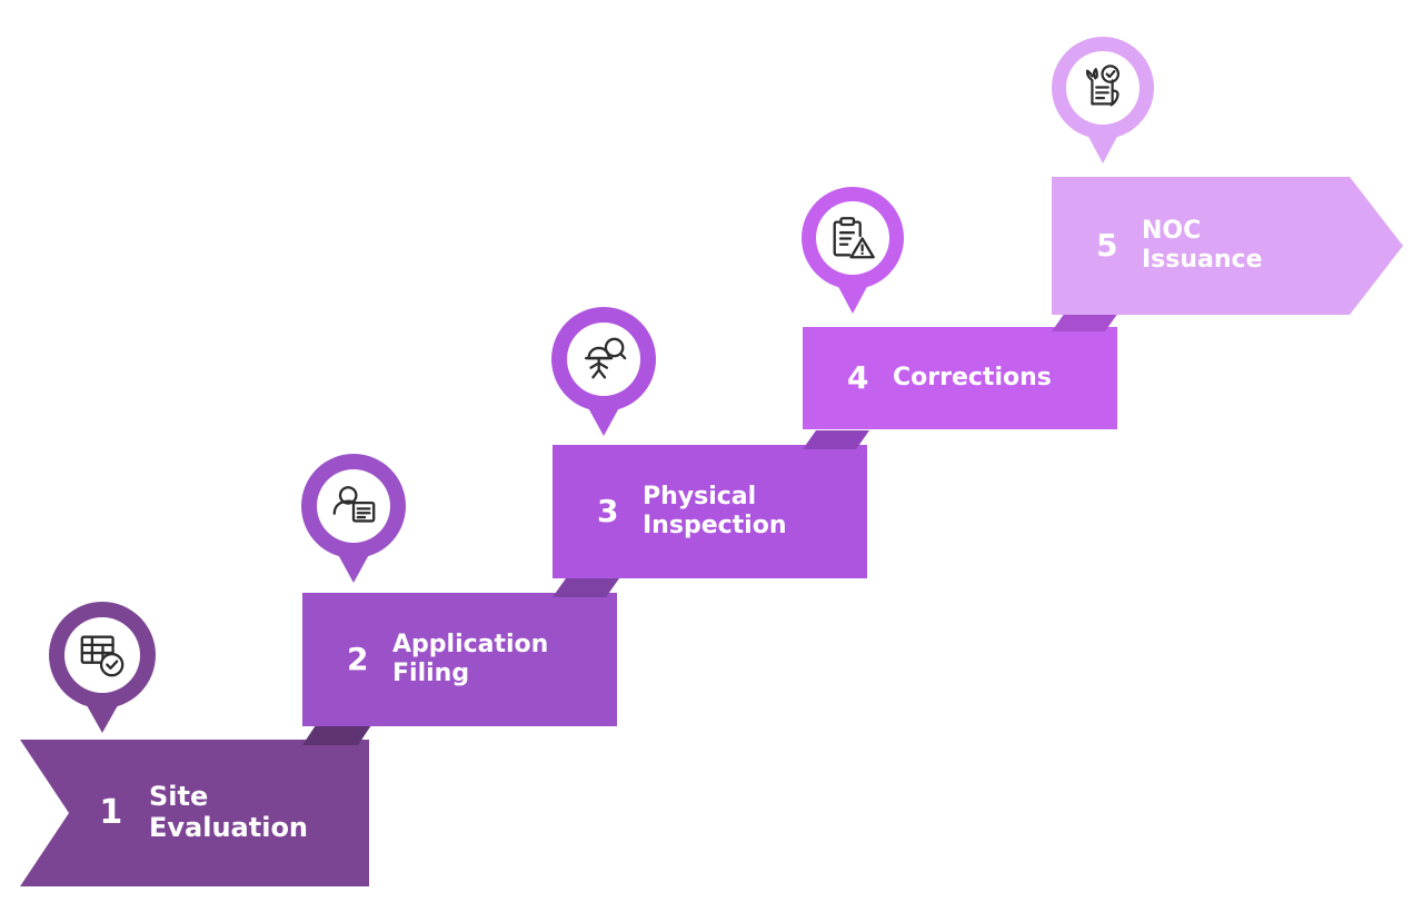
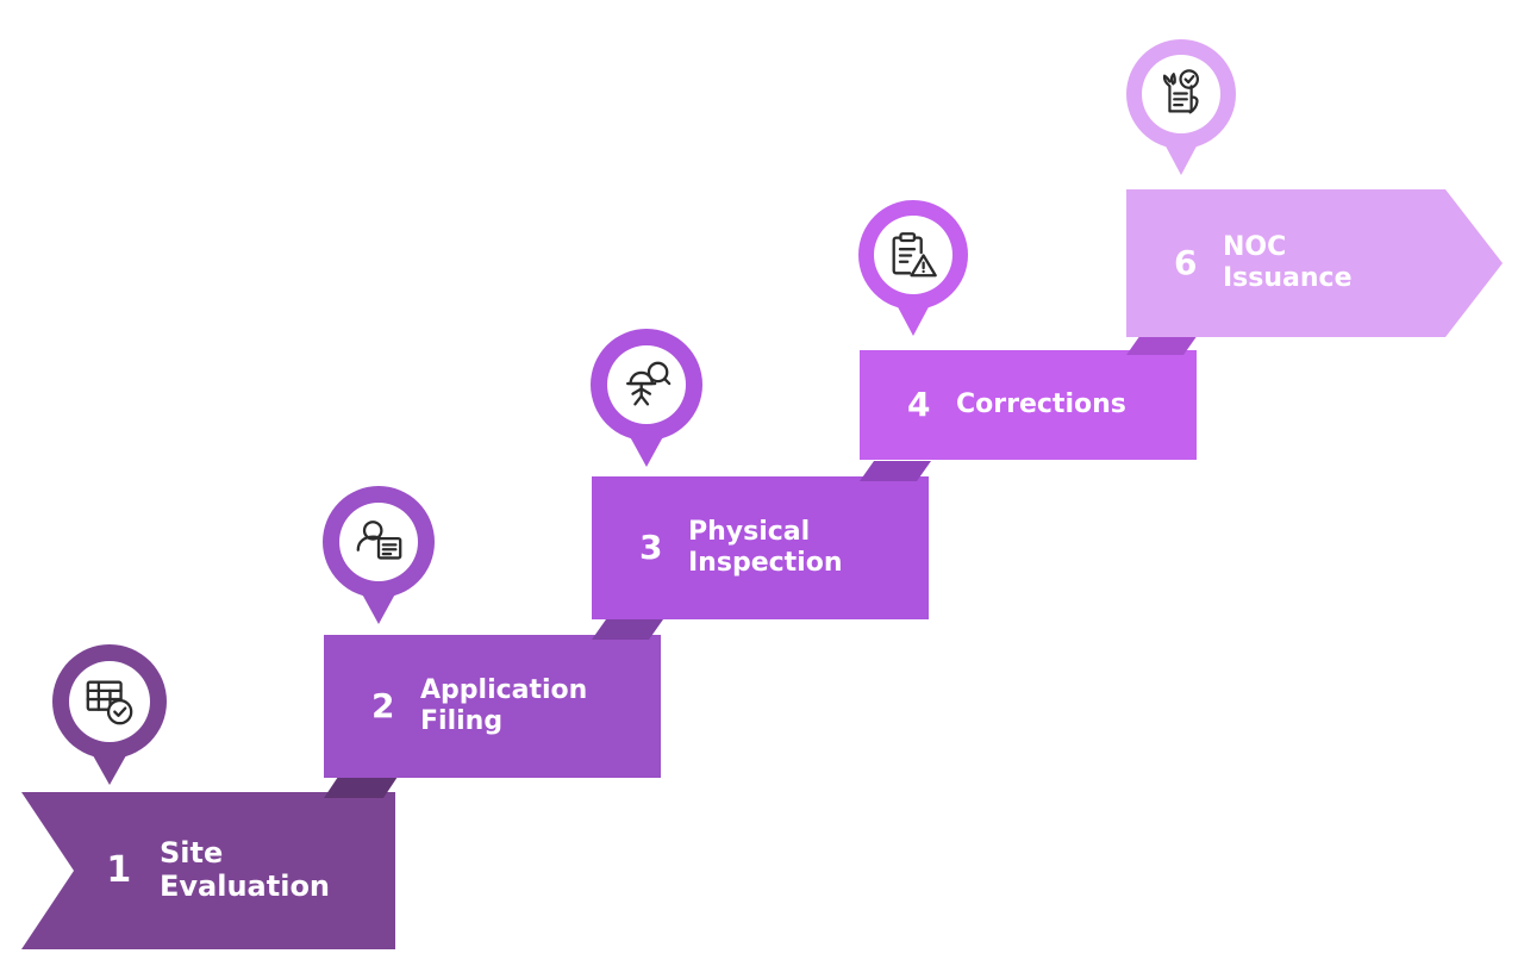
  1
  Site
  Evaluation
  2
  Application
  Filing
  3
  Physical
  Inspection
  4
  Corrections
- 5
+ 6
  NOC
  Issuance
